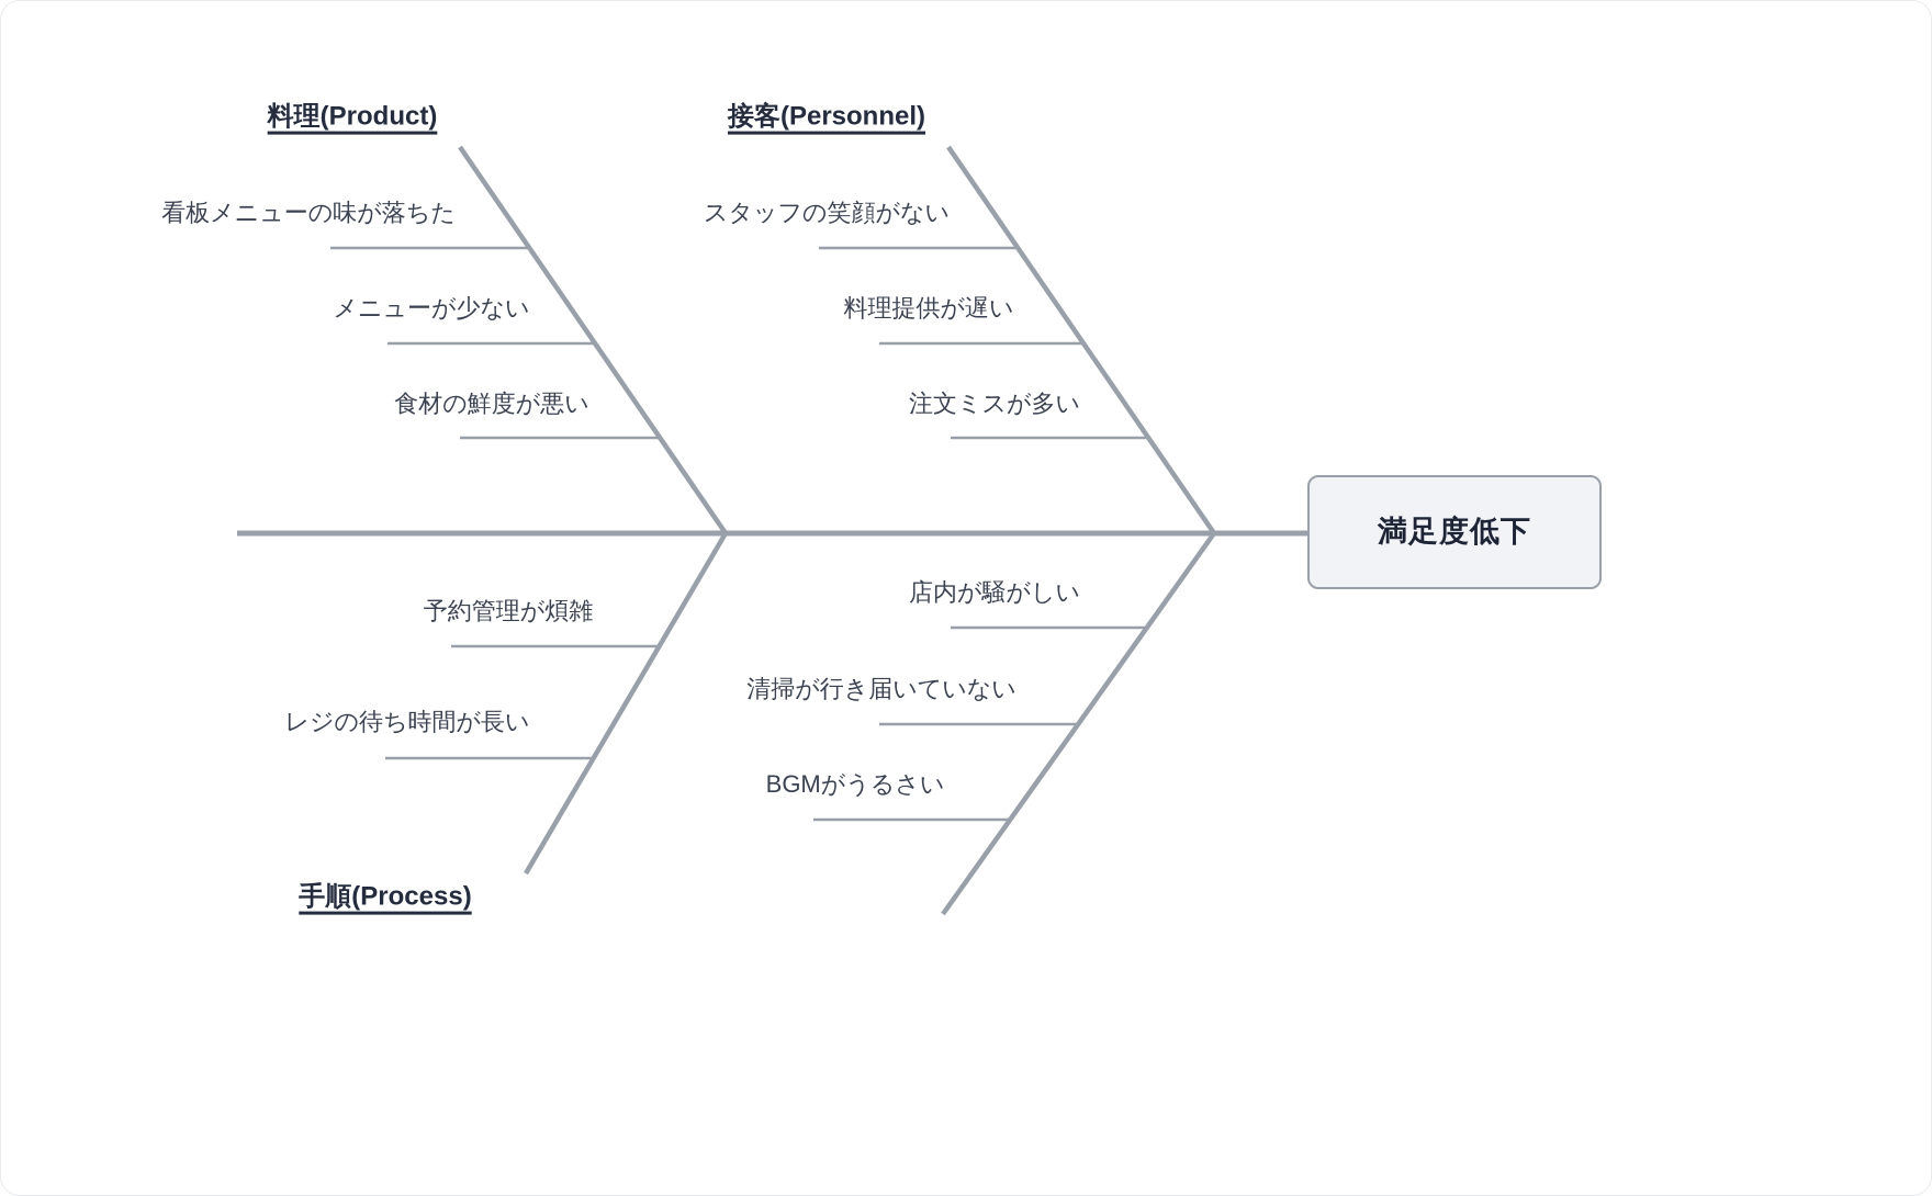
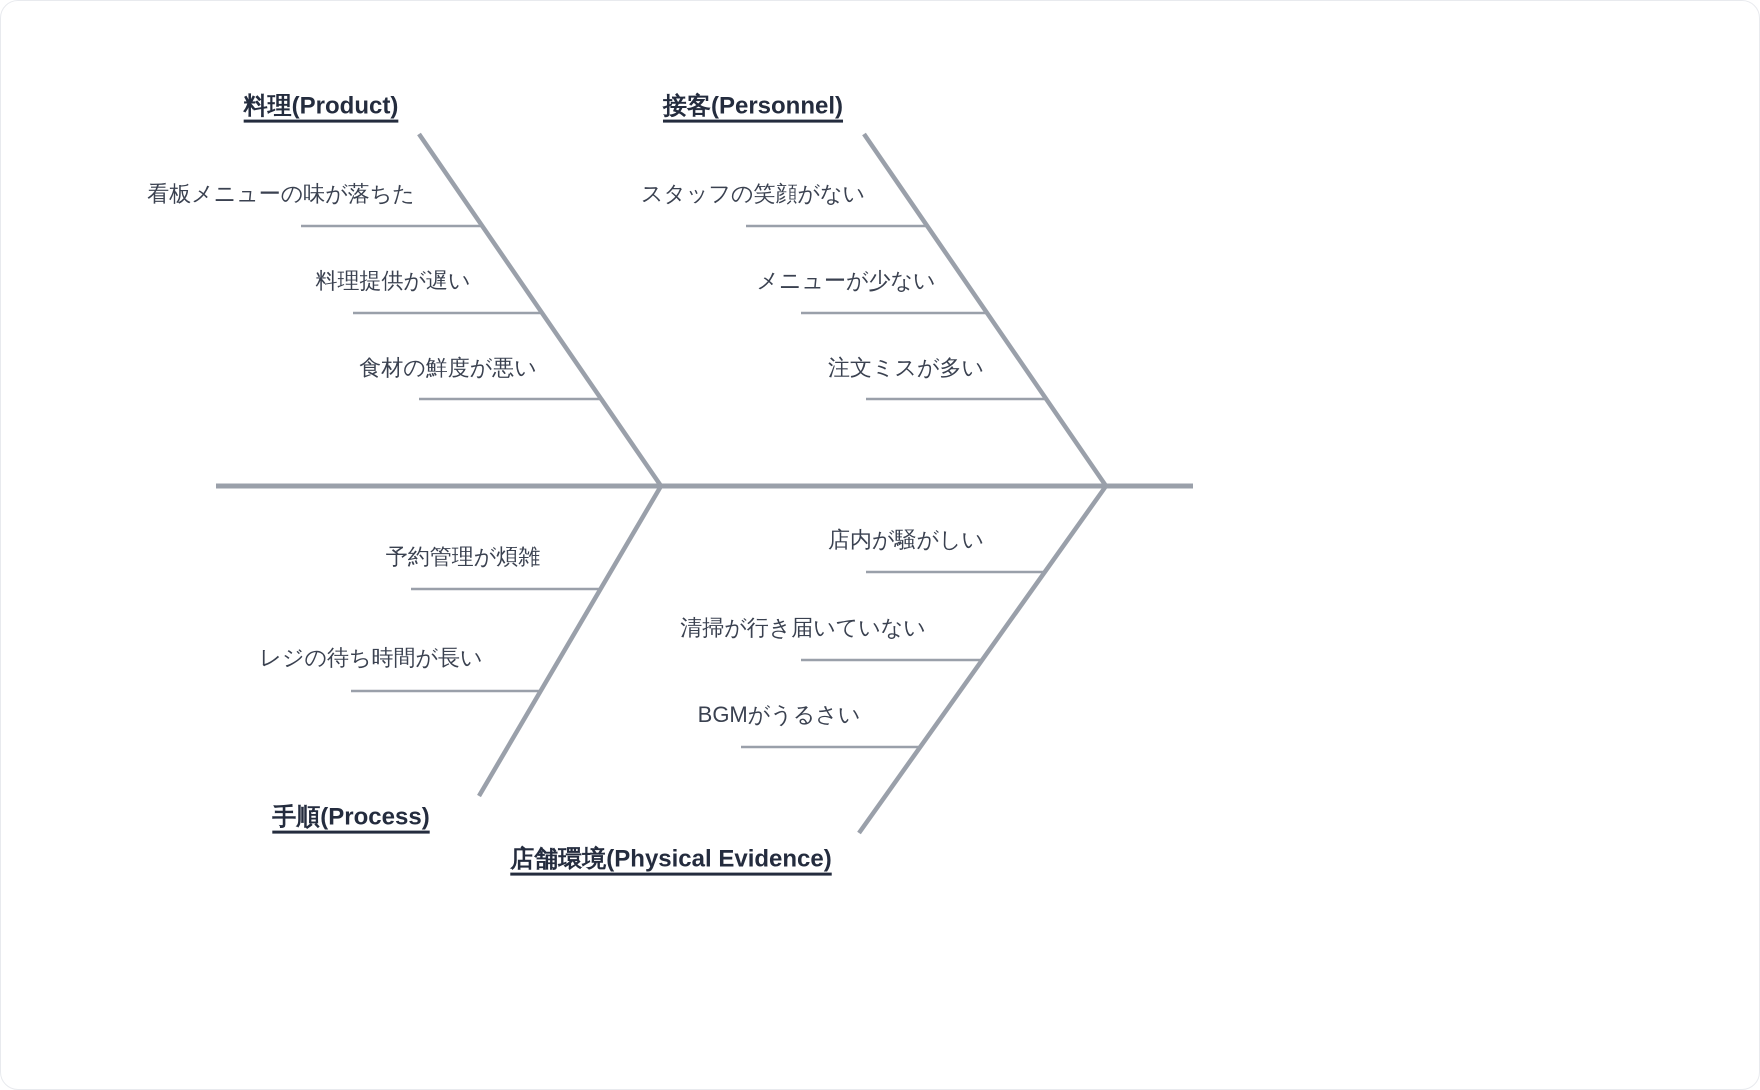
  料理(Product)
  接客(Personnel)
  手順(Process)
+ 店舗環境(Physical Evidence)
  看板メニューの味が落ちた
- メニューが少ない
+ 料理提供が遅い
  食材の鮮度が悪い
  スタッフの笑顔がない
- 料理提供が遅い
+ メニューが少ない
  注文ミスが多い
  予約管理が煩雑
  レジの待ち時間が長い
  店内が騒がしい
  清掃が行き届いていない
  BGMがうるさい
- 満足度低下
